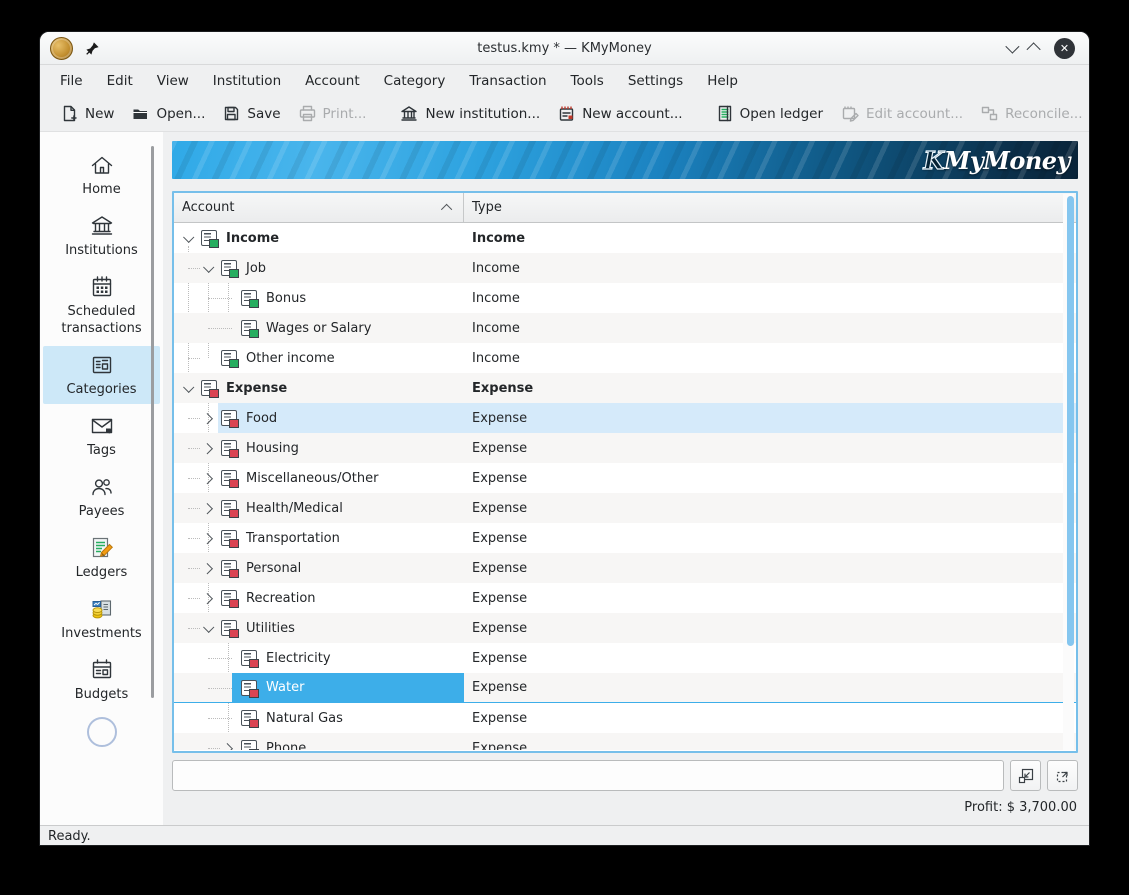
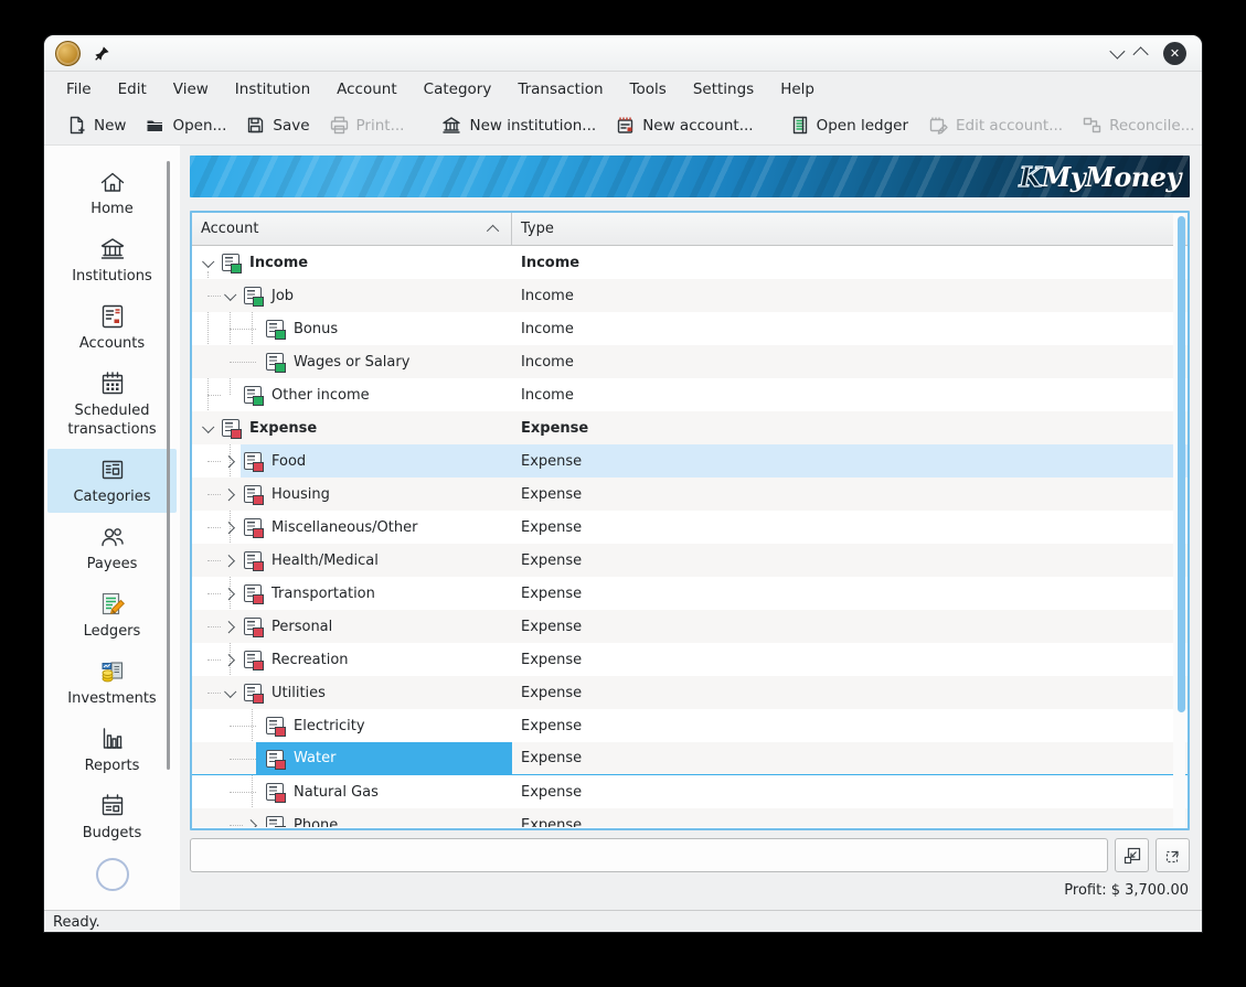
- testus.kmy * — KMyMoney
  ✕
  File
  Edit
  View
  Institution
  Account
  Category
  Transaction
  Tools
  Settings
  Help
  New
  Open...
  Save
  Print...
  New institution...
  New account...
  Open ledger
  Edit account...
  Reconcile...
  Home
  Institutions
+ Accounts
  Scheduled transactions
  Categories
- Tags
  Payees
  Ledgers
  Investments
+ Reports
  Budgets
  KMyMoney
  Account
  Type
  Income
  Income
  Job
  Income
  Bonus
  Income
  Wages or Salary
  Income
  Other income
  Income
  Expense
  Expense
  Food
  Expense
  Housing
  Expense
  Miscellaneous/Other
  Expense
  Health/Medical
  Expense
  Transportation
  Expense
  Personal
  Expense
  Recreation
  Expense
  Utilities
  Expense
  Electricity
  Expense
  Water
  Expense
  Natural Gas
  Expense
  Phone
  Expense
  Profit: $ 3,700.00
  Ready.
